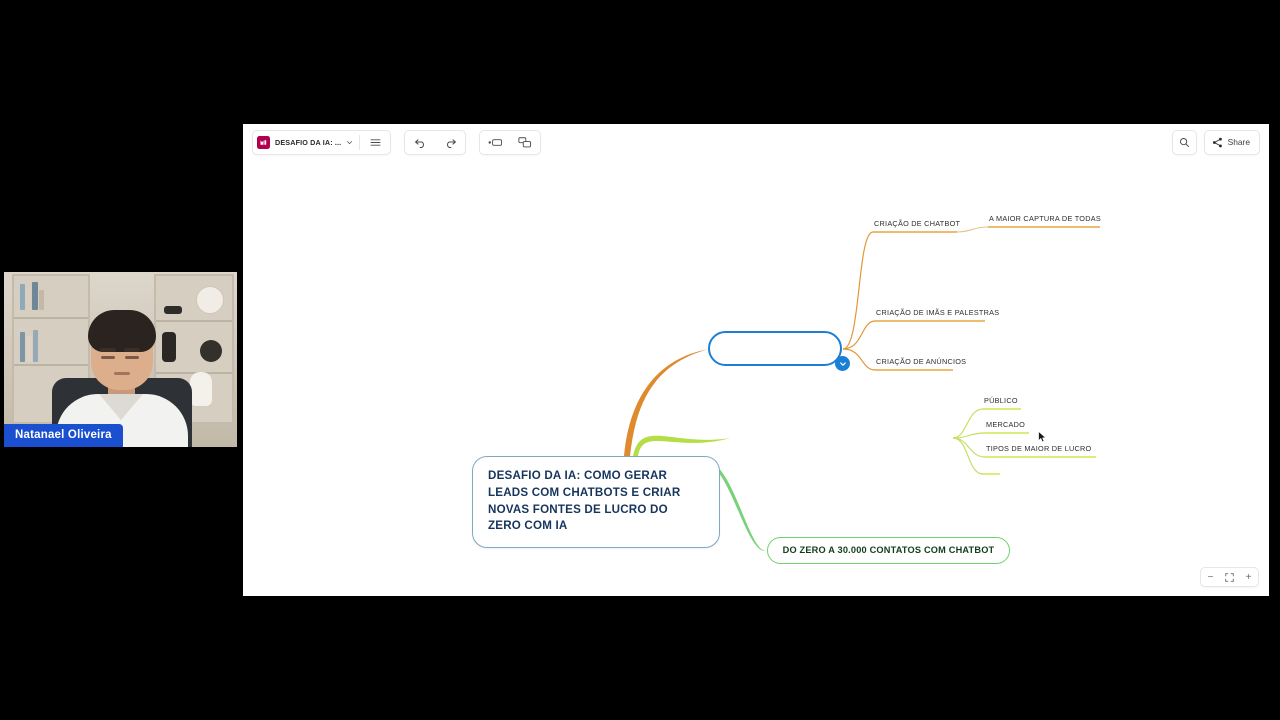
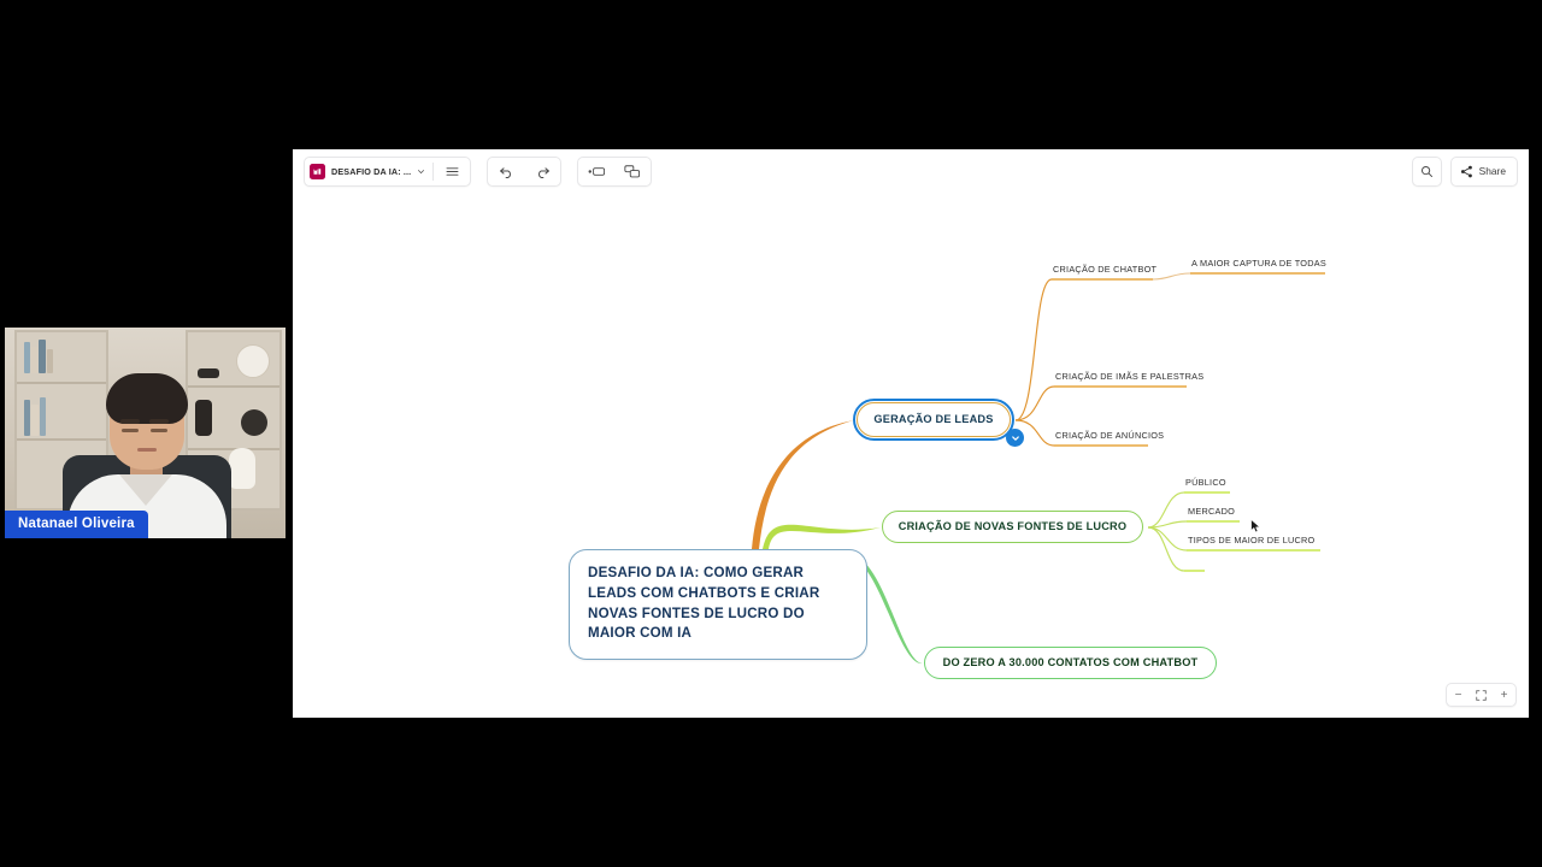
  DESAFIO DA IA: ...
  Share
- DESAFIO DA IA: COMO GERAR LEADS COM CHATBOTS E CRIAR NOVAS FONTES DE LUCRO DO ZERO COM IA
+ DESAFIO DA IA: COMO GERAR LEADS COM CHATBOTS E CRIAR NOVAS FONTES DE LUCRO DO MAIOR COM IA
+ GERAÇÃO DE LEADS
+ CRIAÇÃO DE NOVAS FONTES DE LUCRO
  DO ZERO A 30.000 CONTATOS COM CHATBOT
  CRIAÇÃO DE CHATBOT
  A MAIOR CAPTURA DE TODAS
  CRIAÇÃO DE IMÃS E PALESTRAS
  CRIAÇÃO DE ANÚNCIOS
  PÚBLICO
  MERCADO
  TIPOS DE MAIOR DE LUCRO
  −
  +
  Natanael Oliveira
